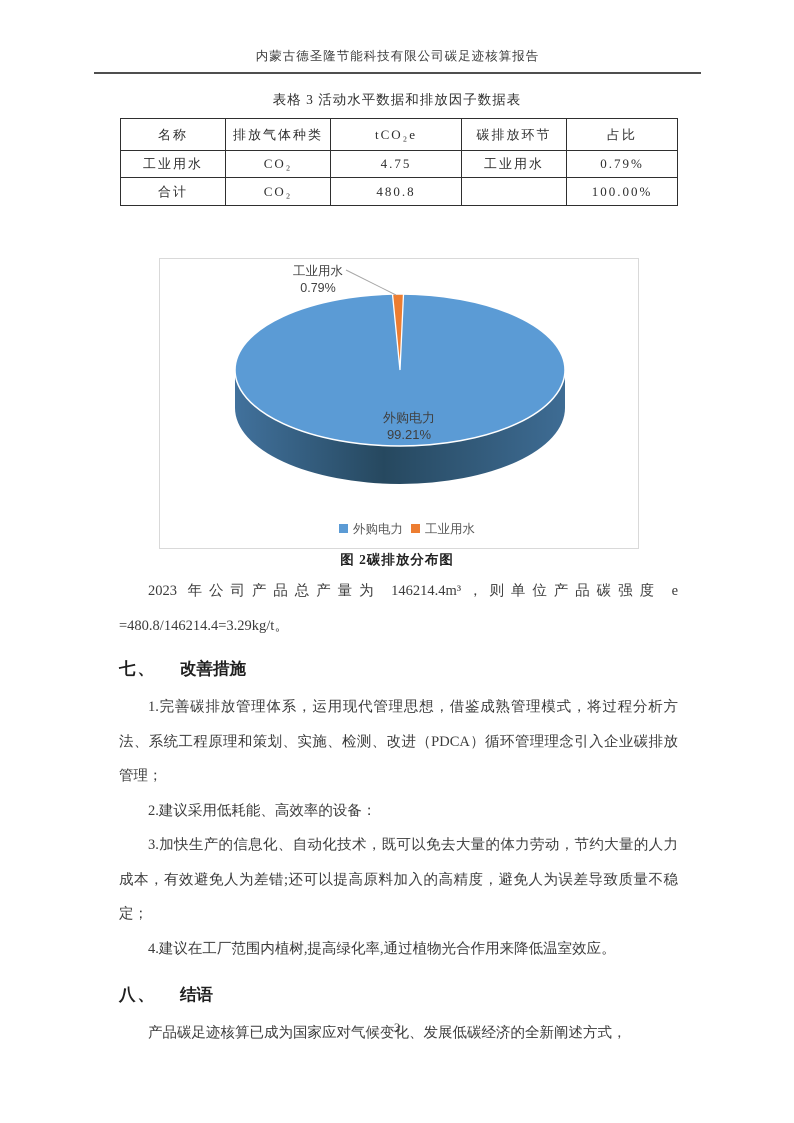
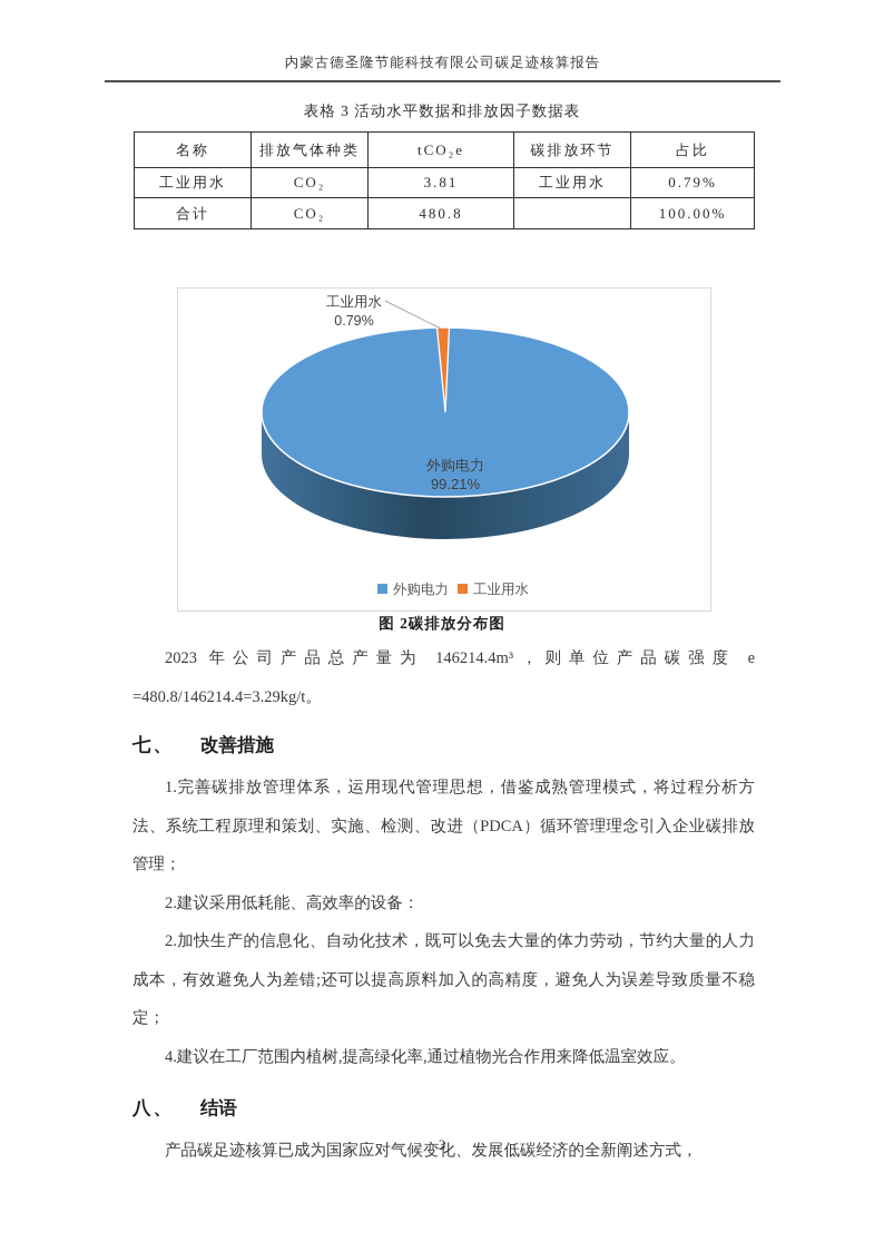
  内蒙古德圣隆节能科技有限公司碳足迹核算报告
  表格 3 活动水平数据和排放因子数据表
  名称	排放气体种类	tCO₂e	碳排放环节	占比
- 工业用水	CO₂	4.75	工业用水	0.79%
+ 工业用水	CO₂	3.81	工业用水	0.79%
  合计	CO₂	480.8		100.00%
  工业用水
  0.79%
  外购电力
  99.21%
  外购电力
  工业用水
  图 2碳排放分布图
  2023 年公司产品总产量为 146214.4m³，则单位产品碳强度 e
  =480.8/146214.4=3.29kg/t。
  七、 改善措施
  1.完善碳排放管理体系，运用现代管理思想，借鉴成熟管理模式，将过程分析方法、系统工程原理和策划、实施、检测、改进（PDCA）循环管理理念引入企业碳排放管理；
  2.建议采用低耗能、高效率的设备：
- 3.加快生产的信息化、自动化技术，既可以免去大量的体力劳动，节约大量的人力成本，有效避免人为差错;还可以提高原料加入的高精度，避免人为误差导致质量不稳定；
+ 2.加快生产的信息化、自动化技术，既可以免去大量的体力劳动，节约大量的人力成本，有效避免人为差错;还可以提高原料加入的高精度，避免人为误差导致质量不稳定；
  4.建议在工厂范围内植树,提高绿化率,通过植物光合作用来降低温室效应。
  八、 结语
  产品碳足迹核算已成为国家应对气候变化、发展低碳经济的全新阐述方式，
  3
